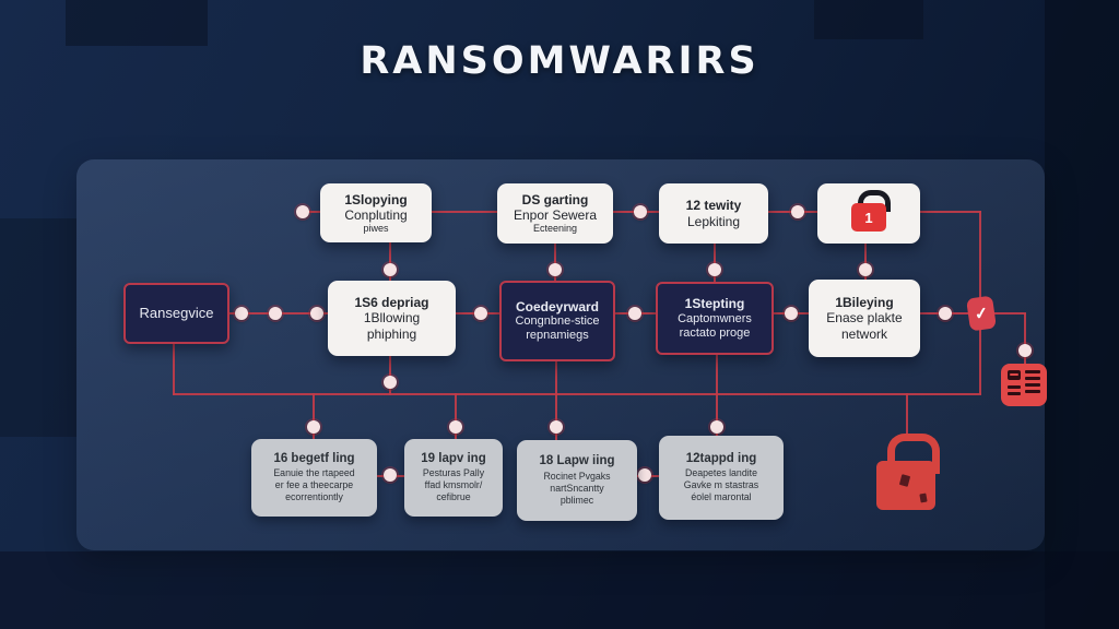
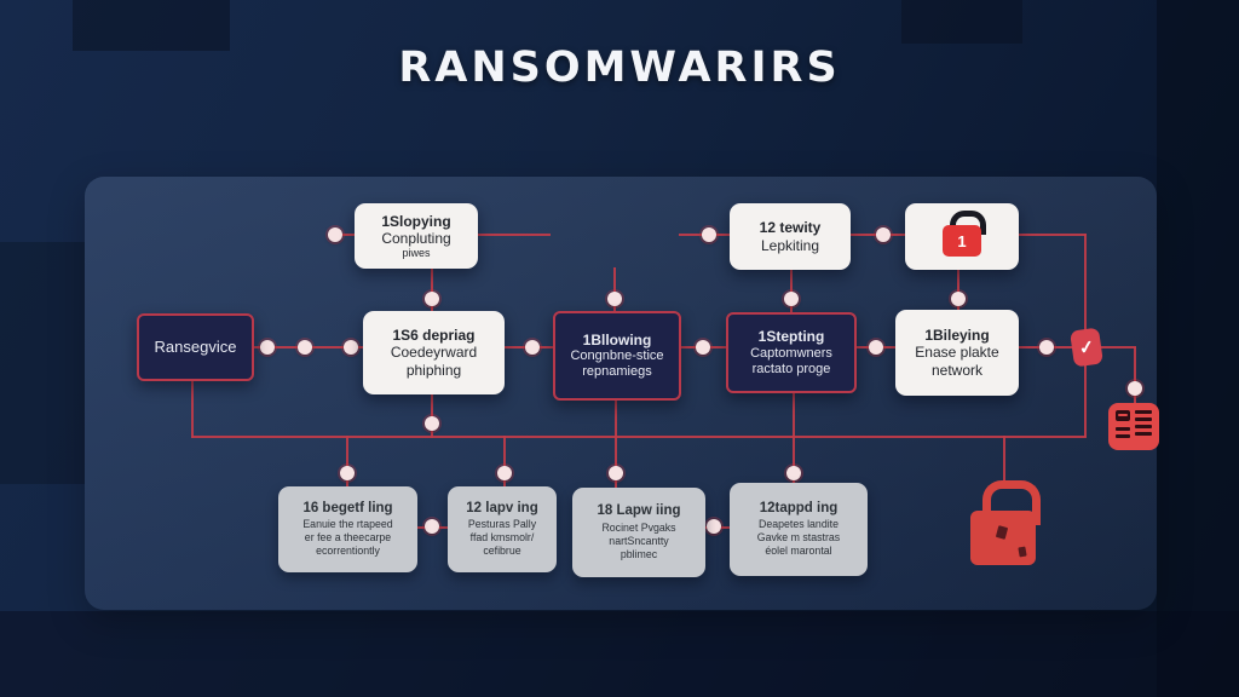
  RANSOMWARIRS
  1Slopying
  Conpluting
  piwes
- DS garting
- Enpor Sewera
- Ecteening
  12 tewity
  Lepkiting
  1
  Ransegvice
  1S6 depriag
- 1Bllowing
+ Coedeyrward
  phiphing
- Coedeyrward
+ 1Bllowing
  Congnbne-stice
  repnamiegs
  1Stepting
  Captomwners
  ractato proge
  1Bileying
  Enase plakte
  network
  16 begetf ling
  Eanuie the rtapeed
  er fee a theecarpe
  ecorrentiontly
- 19 lapv ing
+ 12 lapv ing
  Pesturas Pally
  ffad kmsmolr/
  cefibrue
  18 Lapw iing
  Rocinet Pvgaks
  nartSncantty
  pblimec
  12tappd ing
  Deapetes landite
  Gavke m stastras
  éolel marontal
